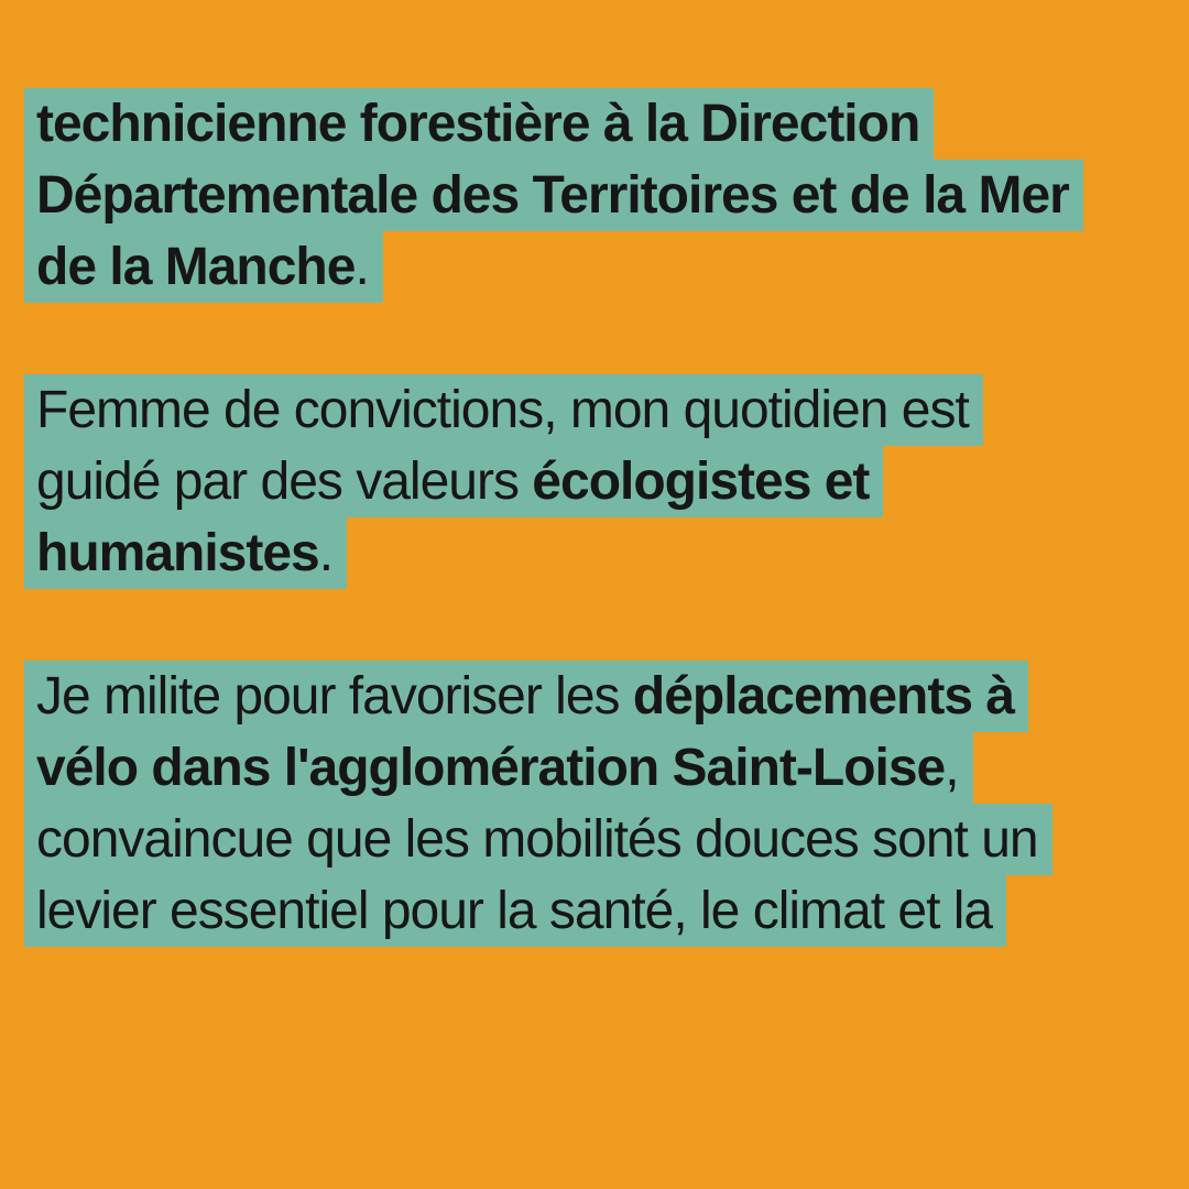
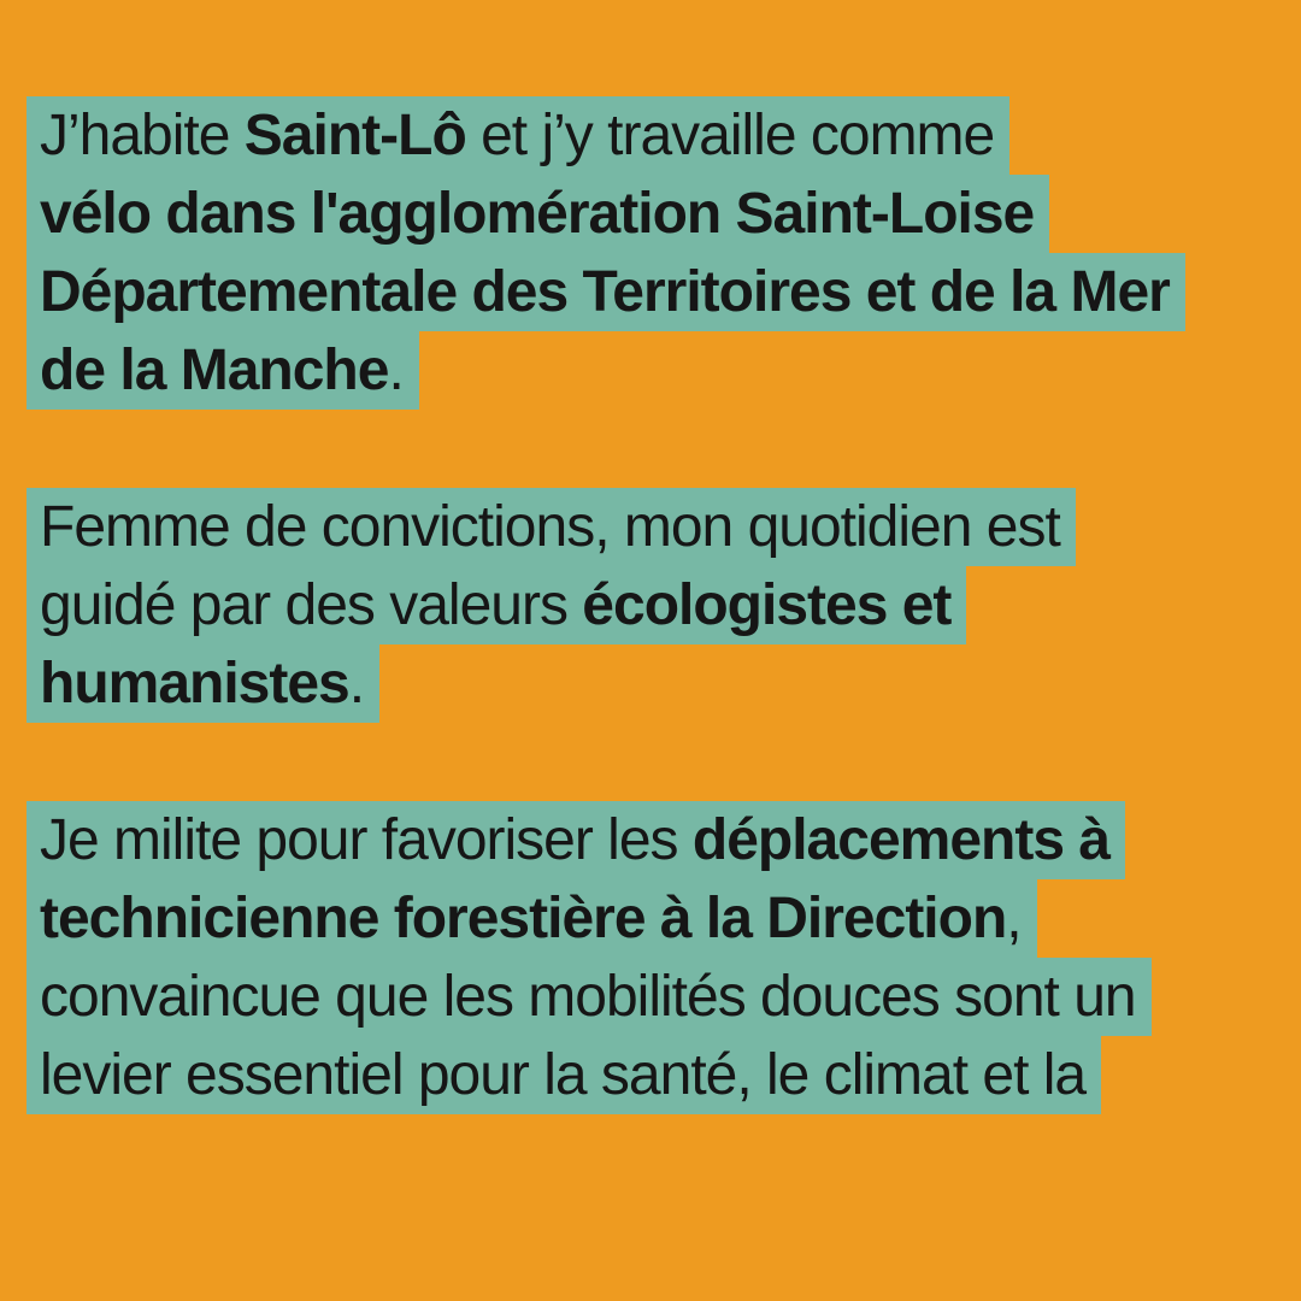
+ J’habite Saint-Lô et j’y travaille comme
- technicienne forestière à la Direction
+ vélo dans l'agglomération Saint-Loise
  Départementale des Territoires et de la Mer
  de la Manche.
  Femme de convictions, mon quotidien est
  guidé par des valeurs écologistes et
  humanistes.
  Je milite pour favoriser les déplacements à
- vélo dans l'agglomération Saint-Loise,
+ technicienne forestière à la Direction,
  convaincue que les mobilités douces sont un
  levier essentiel pour la santé, le climat et la
